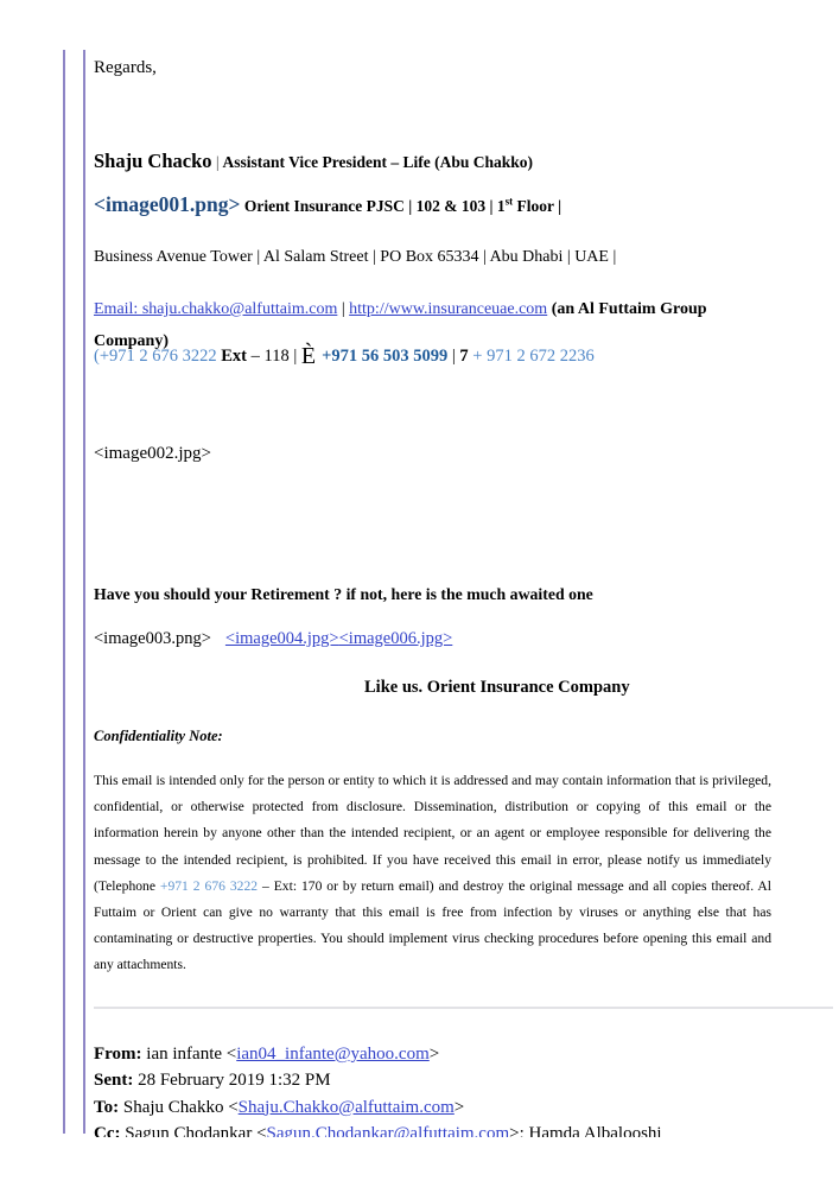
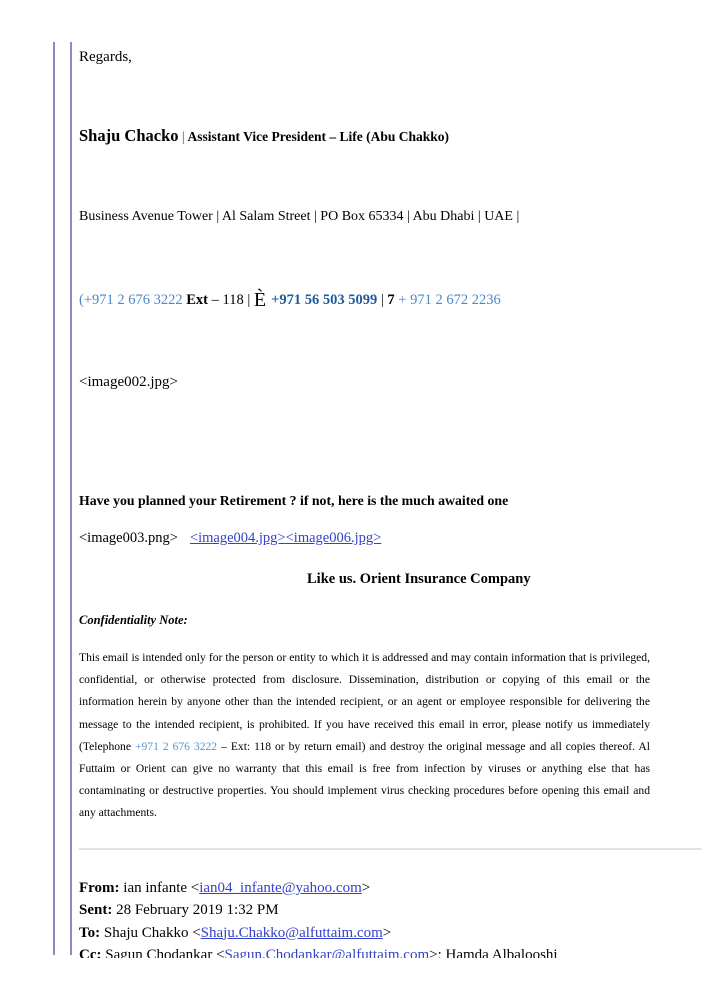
  Regards,
  Shaju Chacko | Assistant Vice President – Life (Abu Chakko)
- <image001.png> Orient Insurance PJSC | 102 & 103 | 1st Floor |
  Business Avenue Tower | Al Salam Street | PO Box 65334 | Abu Dhabi | UAE |
- Email: shaju.chakko@alfuttaim.com | http://www.insuranceuae.com (an Al Futtaim Group Company)
  (+971 2 676 3222 Ext – 118 | È +971 56 503 5099 | 7 + 971 2 672 2236
  <image002.jpg>
- Have you should your Retirement ? if not, here is the much awaited one
+ Have you planned your Retirement ? if not, here is the much awaited one
  <image003.png> <image004.jpg><image006.jpg>
  Like us. Orient Insurance Company
  Confidentiality Note:
- This email is intended only for the person or entity to which it is addressed and may contain information that is privileged, confidential, or otherwise protected from disclosure. Dissemination, distribution or copying of this email or the information herein by anyone other than the intended recipient, or an agent or employee responsible for delivering the message to the intended recipient, is prohibited. If you have received this email in error, please notify us immediately (Telephone +971 2 676 3222 – Ext: 170 or by return email) and destroy the original message and all copies thereof. Al Futtaim or Orient can give no warranty that this email is free from infection by viruses or anything else that has contaminating or destructive properties. You should implement virus checking procedures before opening this email and any attachments.
+ This email is intended only for the person or entity to which it is addressed and may contain information that is privileged, confidential, or otherwise protected from disclosure. Dissemination, distribution or copying of this email or the information herein by anyone other than the intended recipient, or an agent or employee responsible for delivering the message to the intended recipient, is prohibited. If you have received this email in error, please notify us immediately (Telephone +971 2 676 3222 – Ext: 118 or by return email) and destroy the original message and all copies thereof. Al Futtaim or Orient can give no warranty that this email is free from infection by viruses or anything else that has contaminating or destructive properties. You should implement virus checking procedures before opening this email and any attachments.
  From: ian infante <ian04_infante@yahoo.com>
  Sent: 28 February 2019 1:32 PM
  To: Shaju Chakko <Shaju.Chakko@alfuttaim.com>
  Cc: Sagun Chodankar <Sagun.Chodankar@alfuttaim.com>; Hamda Albalooshi
